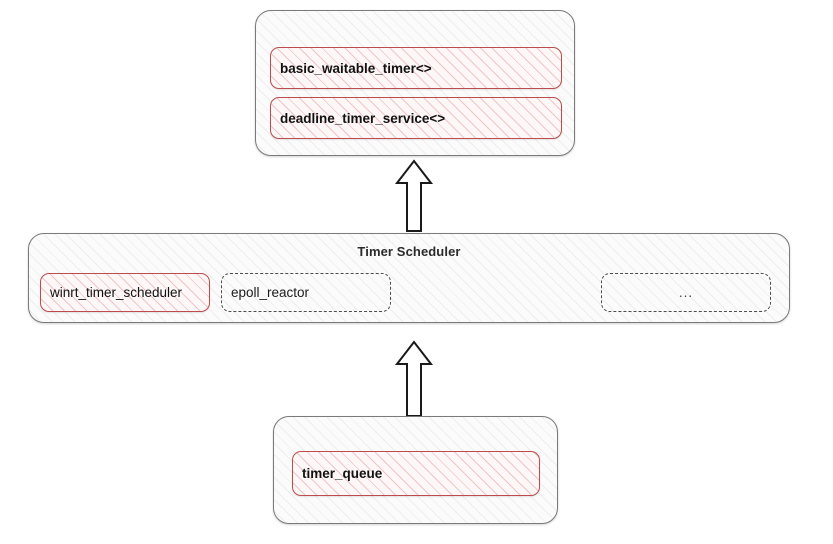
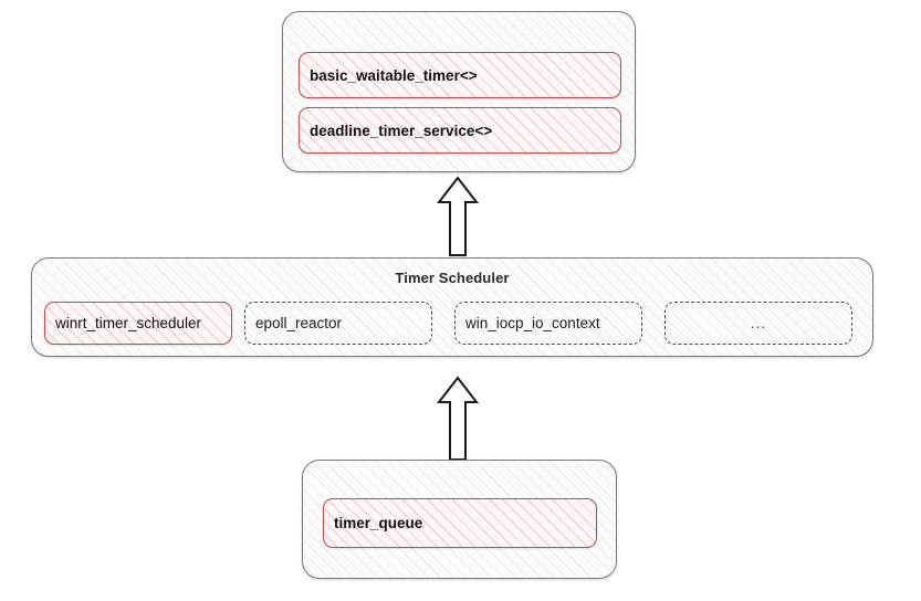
  basic_waitable_timer<>
  deadline_timer_service<>
  Timer Scheduler
  winrt_timer_scheduler
  epoll_reactor
+ win_iocp_io_context
  ...
  timer_queue
